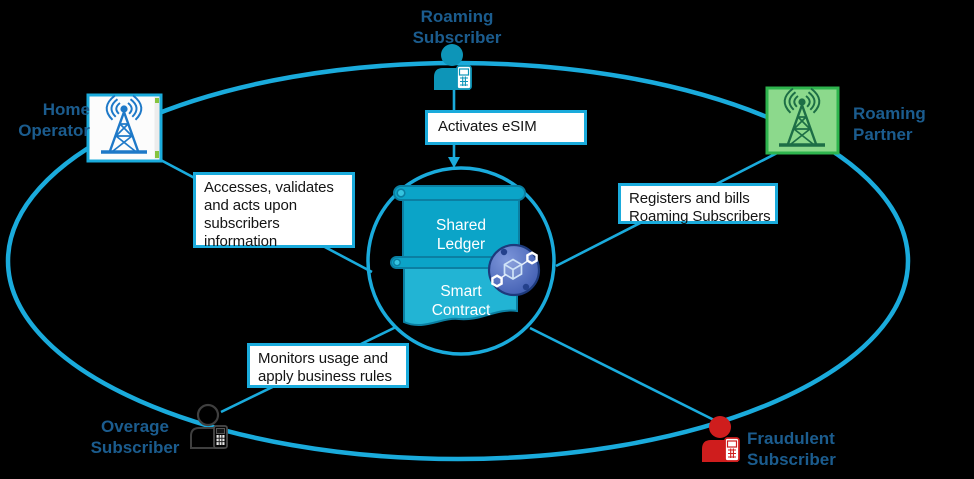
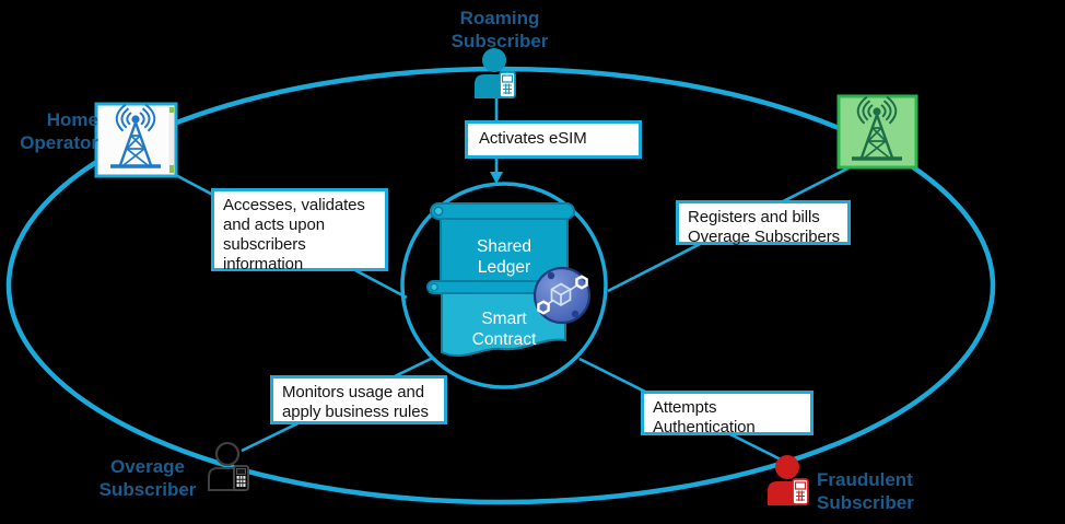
  Roaming Subscriber
  Home Operator
- Roaming Partner
  Overage Subscriber
  Fraudulent Subscriber
  Activates eSIM
  Accesses, validates and acts upon subscribers information
- Registers and bills Roaming Subscribers
+ Registers and bills Overage Subscribers
  Monitors usage and apply business rules
+ Attempts Authentication
  Shared Ledger
  Smart Contract
